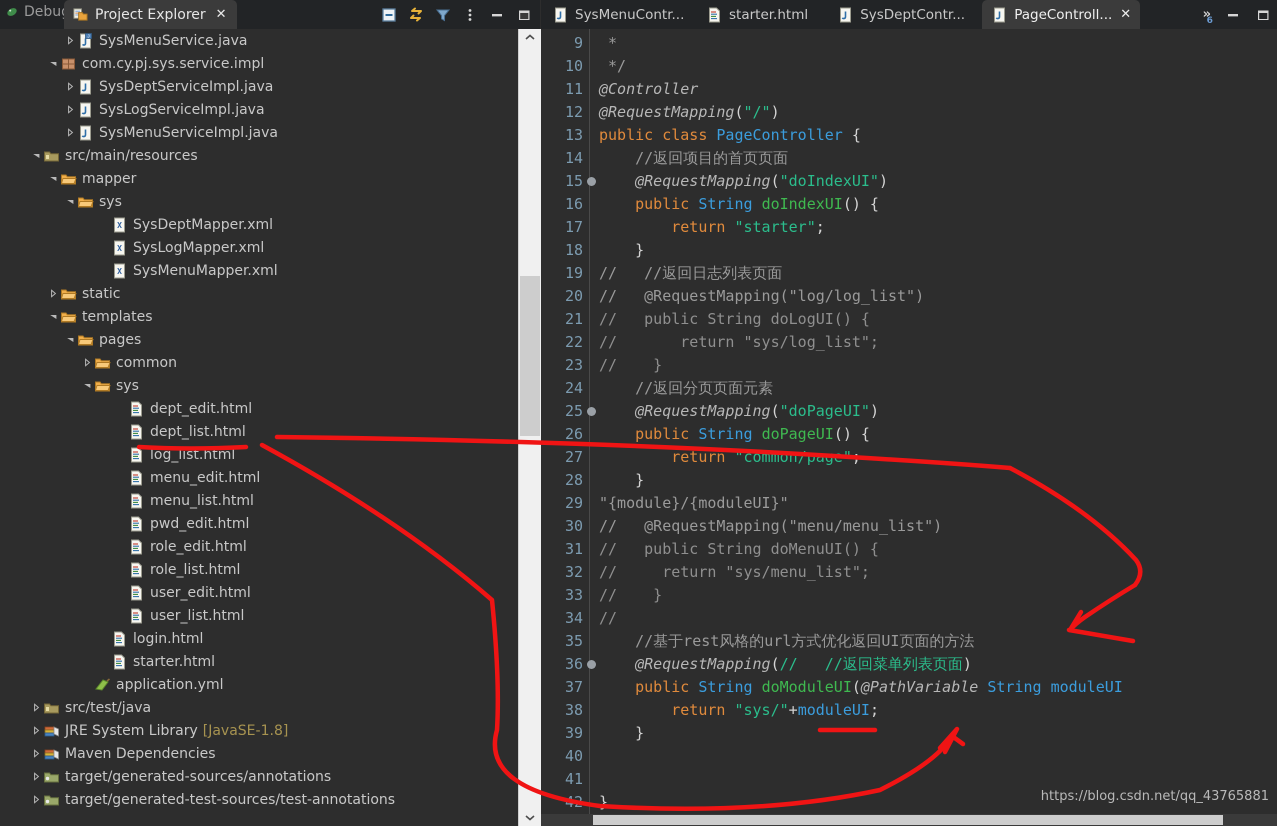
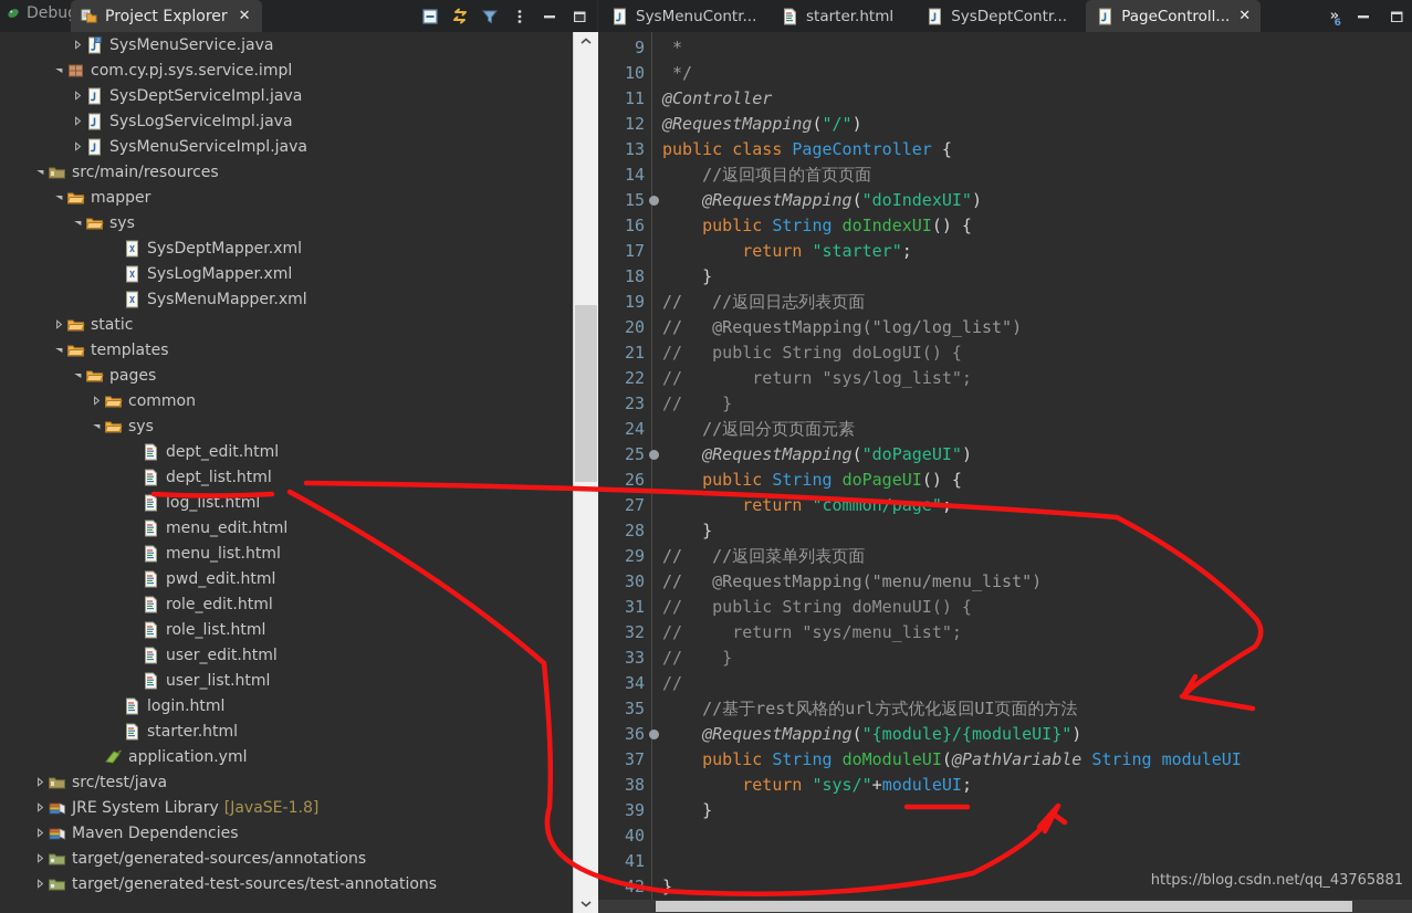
  Debu
  Project Explorer
  ✕
  SysMenuService.java
  com.cy.pj.sys.service.impl
  SysDeptServiceImpl.java
  SysLogServiceImpl.java
  SysMenuServiceImpl.java
  src/main/resources
  mapper
  sys
  X
  SysDeptMapper.xml
  X
  SysLogMapper.xml
  X
  SysMenuMapper.xml
  static
  templates
  pages
  common
  sys
  dept_edit.html
  dept_list.html
  log_list.html
  menu_edit.html
  menu_list.html
  pwd_edit.html
  role_edit.html
  role_list.html
  user_edit.html
  user_list.html
  login.html
  starter.html
  application.yml
  src/test/java
  JRE System Library
  [JavaSE-1.8]
  Maven Dependencies
  target/generated-sources/annotations
  target/generated-test-sources/test-annotations
  »
  6
  SysMenuContr...
  starter.html
  SysDeptContr...
  PageControll...
  ✕
  9
  *
  10
  */
  11
  @Controller
  12
  @RequestMapping("/")
  13
  public class PageController {
  14
  //返回项目的首页页面
  15
  @RequestMapping("doIndexUI")
  16
  public String doIndexUI() {
  17
  return "starter";
  18
  }
  19
  // //返回日志列表页面
  20
  // @RequestMapping("log/log_list")
  21
  // public String doLogUI() {
  22
  // return "sys/log_list";
  23
  // }
  24
  //返回分页页面元素
  25
  @RequestMapping("doPageUI")
  26
  public String doPageUI() {
  27
  return "common/p
  28
  }
  29
- "{module}/{moduleUI}"
+ // //返回菜单列表页面
  30
  // @RequestMapping("menu/menu_list")
  31
  // public String doMenuUI() {
  32
  // return "sys/menu_list";
  33
  // }
  34
  //
  35
  //基于rest风格的url方式优化返回UI页面的方法
  36
- @RequestMapping(// //返回菜单列表页面)
+ @RequestMapping("{module}/{moduleUI}")
  37
  public String doModuleUI(@PathVariable String moduleUI
  38
  return "sys/"+moduleUI;
  39
  }
  40
  41
  }
  https://blog.csdn.net/qq_43765881
